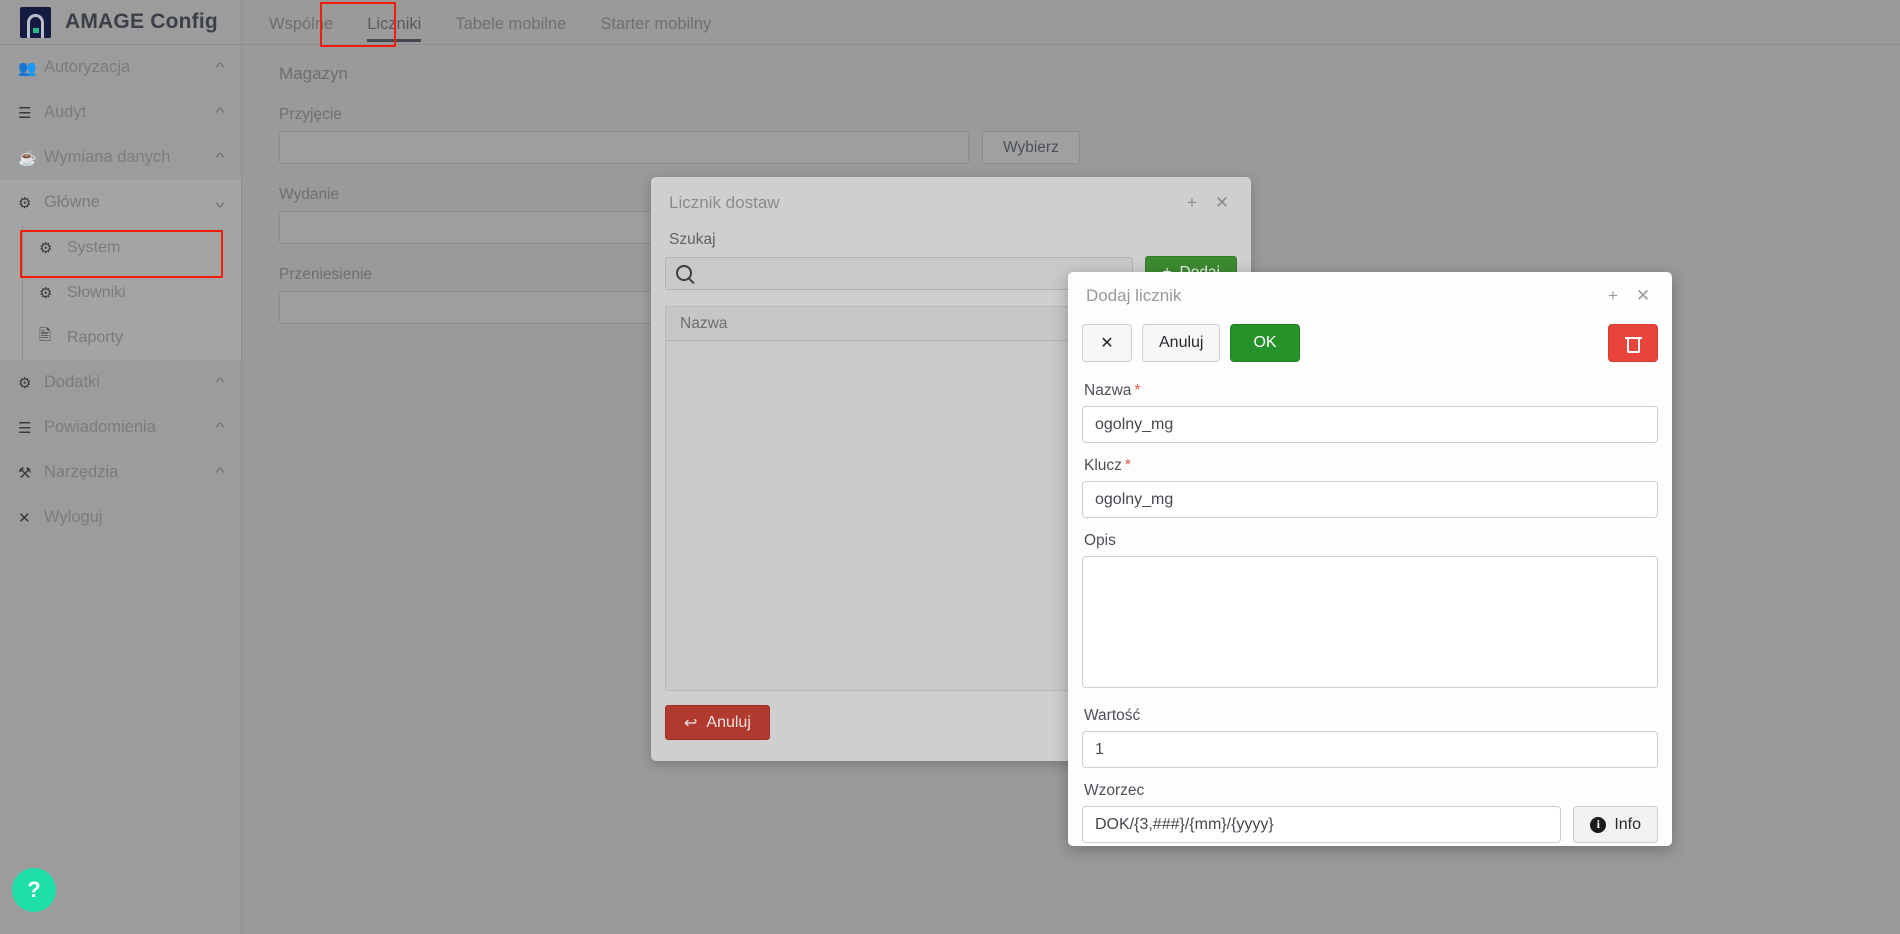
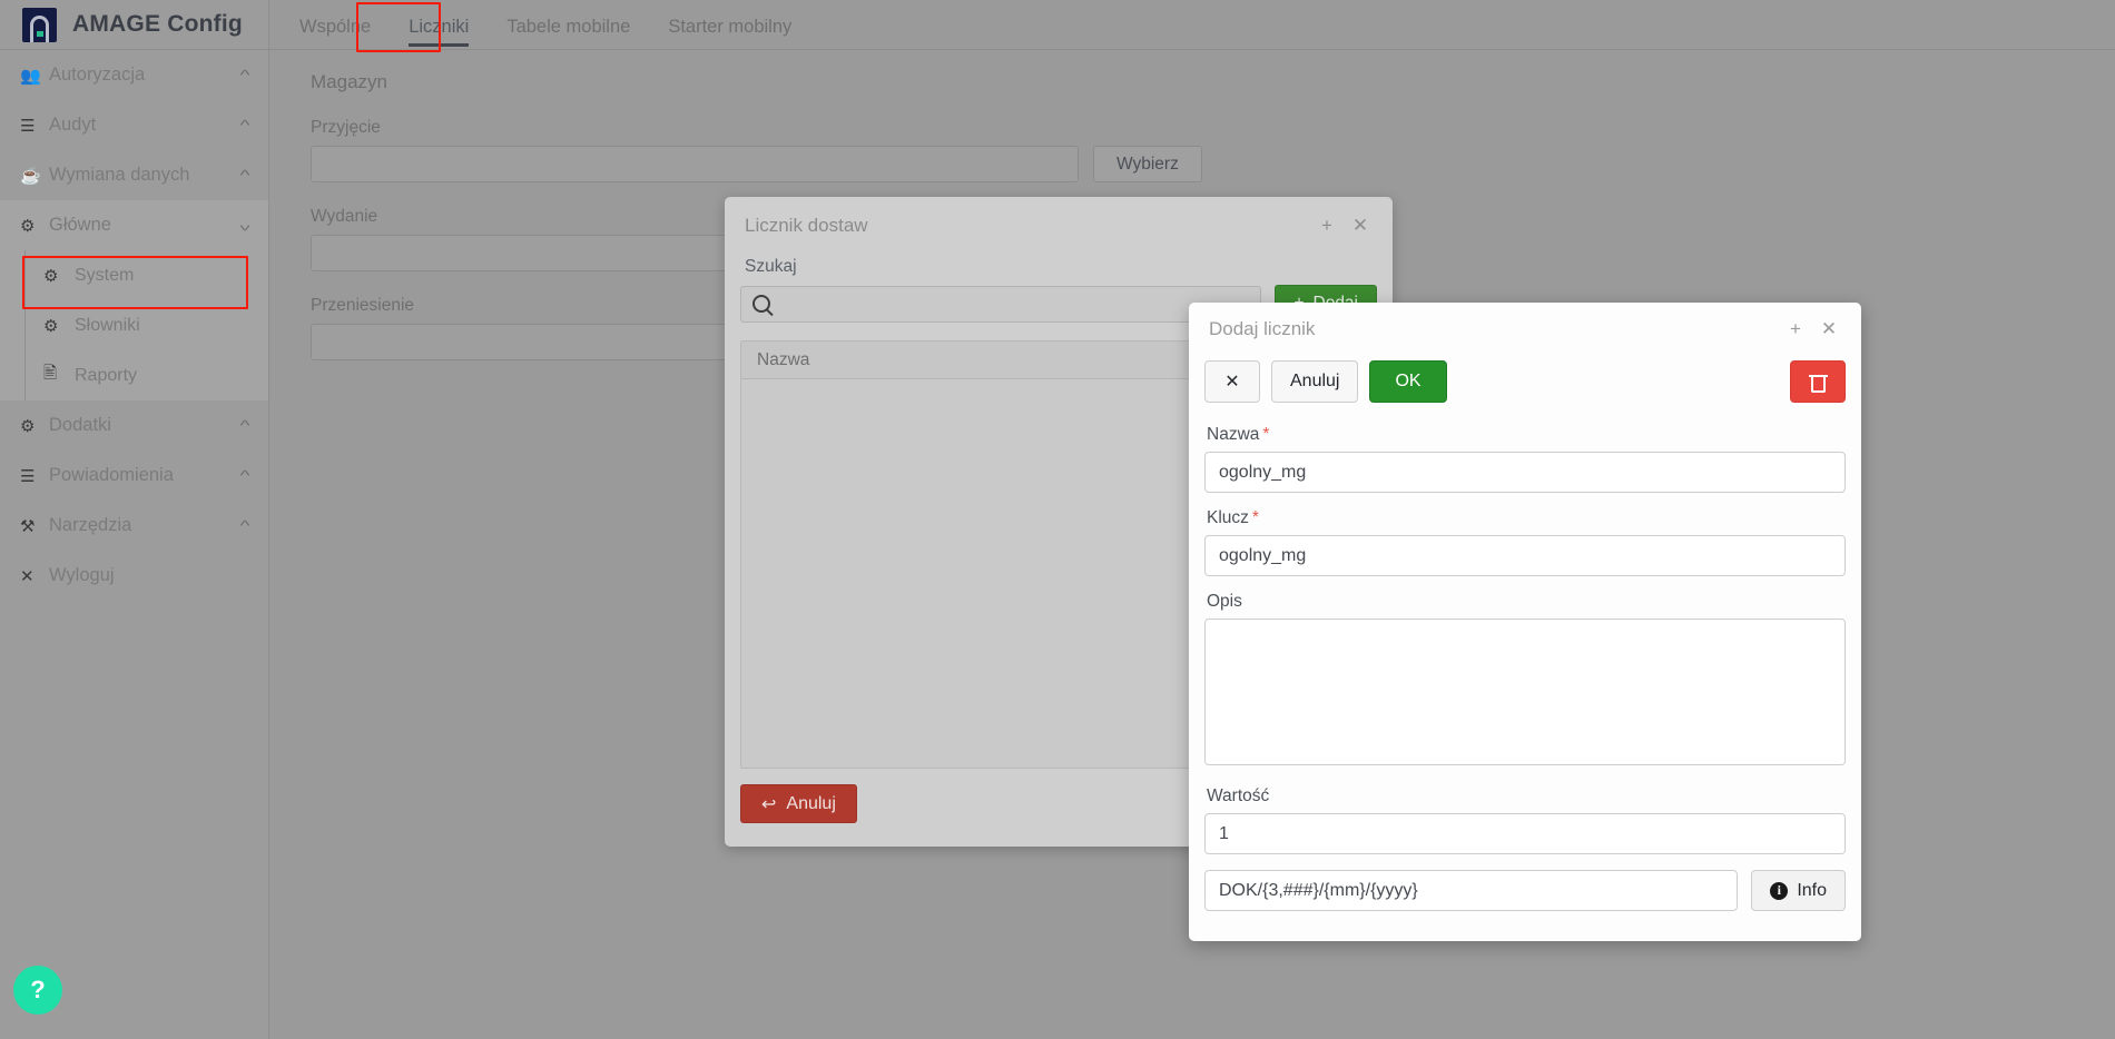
  AMAGE Config
  👥
  Autoryzacja
  ^
  ☰
  Audyt
  ^
  ☕
  Wymiana danych
  ^
  ⚙
  Główne
  ⚙
  System
  ⚙
  Słowniki
  🖹
  Raporty
  ⚙
  Dodatki
  ^
  ☰
  Powiadomienia
  ^
  ⚒
  Narzędzia
  ^
  ✕
  Wyloguj
  ?
  Wspólne
  Liczniki
  Tabele mobilne
  Starter mobilny
  Magazyn
  Przyjęcie
  Wybierz
  Wydanie
  Przeniesienie
  Licznik dostaw
  +
  ✕
  Szukaj
  Nazwa
  ↩
  Anuluj
  Dodaj licznik
  +
  ✕
  ✕
  Anuluj
  OK
  Nazwa *
  ogolny_mg
  Klucz *
  ogolny_mg
  Opis
  Wartość
  1
- Wzorzec
  DOK/{3,###}/{mm}/{yyyy}
  i
  Info
